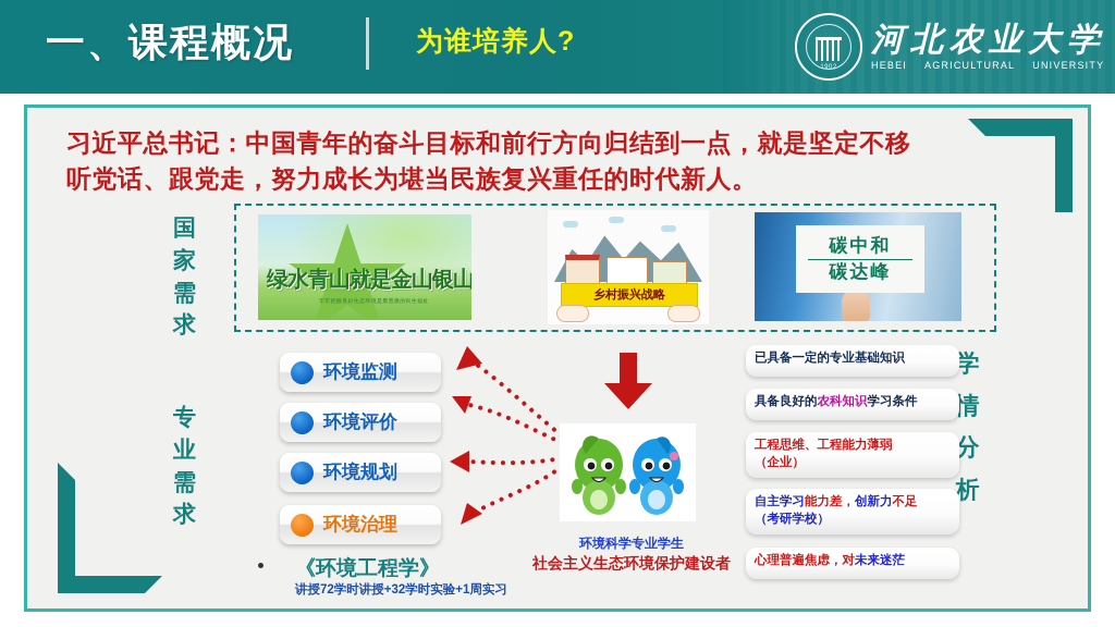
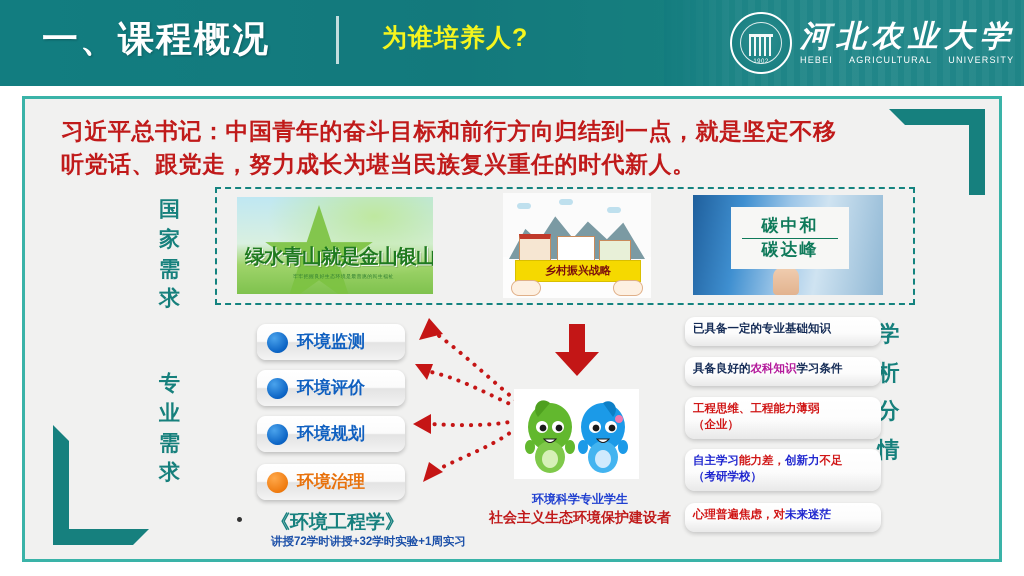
  一、课程概况
  为谁培养人?
  河北农业大学
  HEBEI
  AGRICULTURAL
  UNIVERSITY
  习近平总书记：中国青年的奋斗目标和前行方向归结到一点，就是坚定不移
  听党话、跟党走，努力成长为堪当民族复兴重任的时代新人。
  国
  家
  需
  求
  专
  业
  需
  求
  学
- 情
+ 析
  分
- 析
+ 情
  绿水青山就是金山银山
  乡村振兴战略
  碳中和
  碳达峰
  环境监测
  环境评价
  环境规划
  环境治理
  环境科学专业学生
  社会主义生态环境保护建设者
  已具备一定的专业基础知识
  具备良好的农科知识学习条件
  工程思维、工程能力薄弱
  （企业）
  自主学习能力差，创新力不足
  （考研学校）
  心理普遍焦虑，对未来迷茫
  《环境工程学》
  讲授72学时讲授+32学时实验+1周实习
